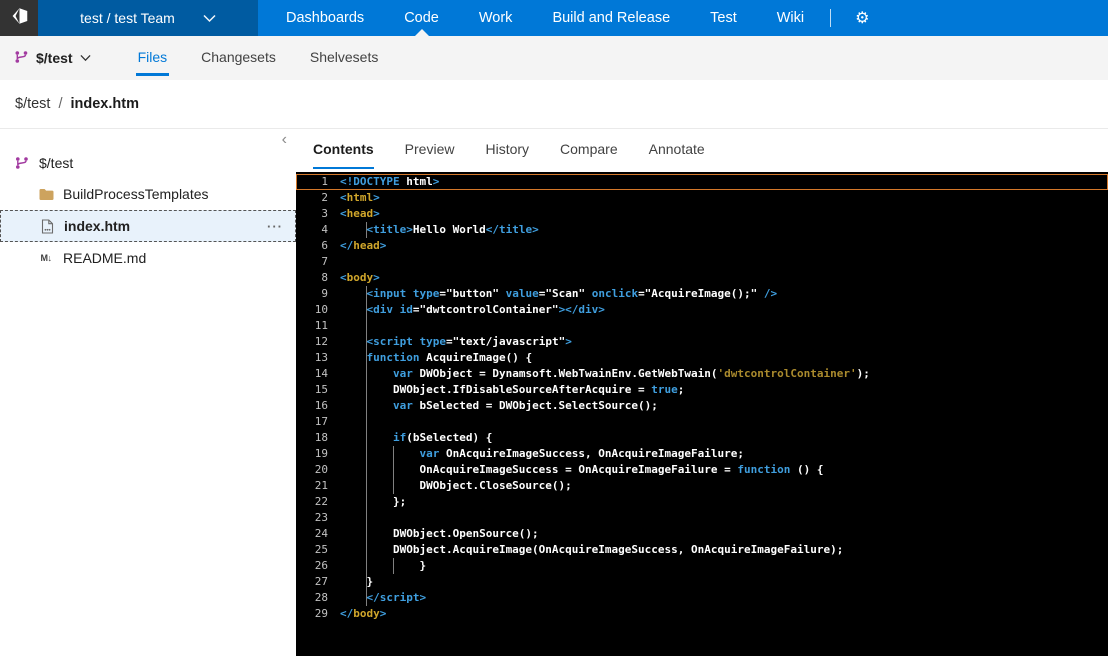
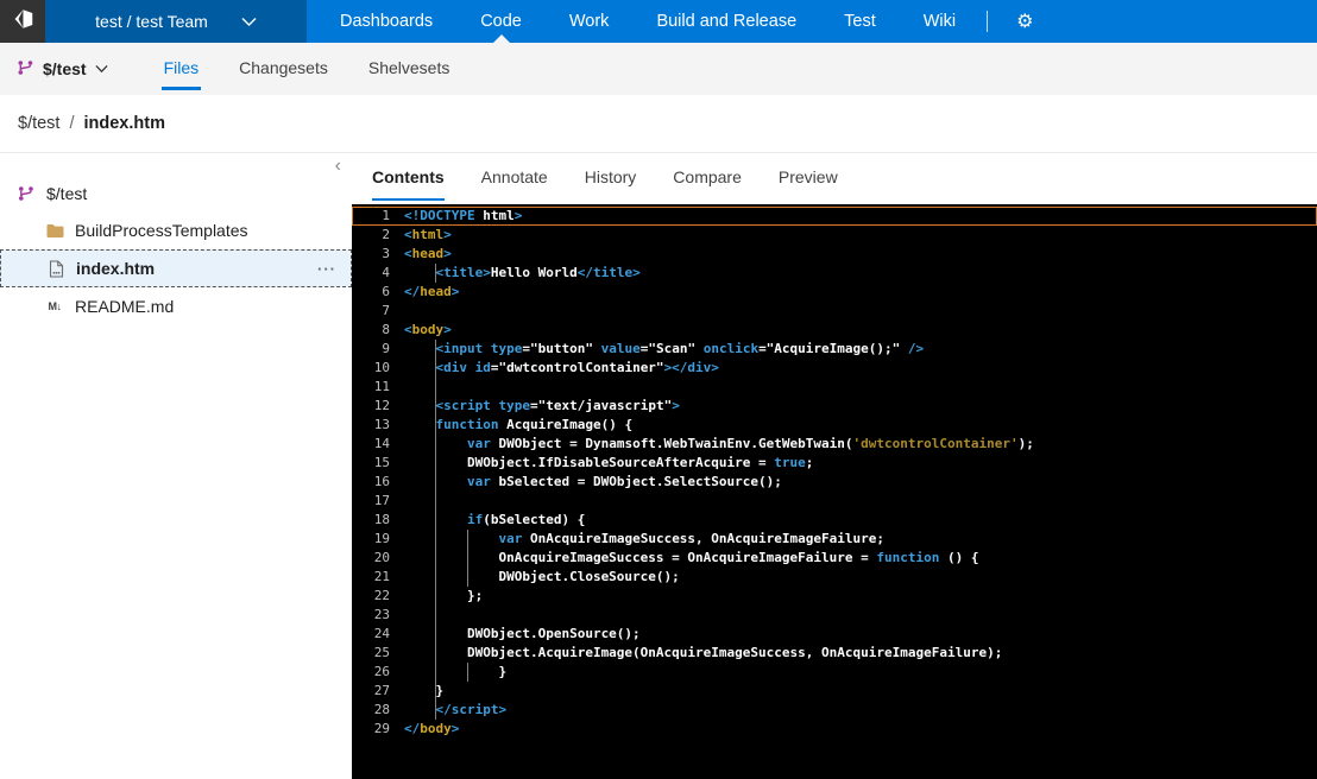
  test / test Team
  Dashboards
  Code
  Work
  Build and Release
  Test
  Wiki
  ⚙
  $/test
  Files
  Changesets
  Shelvesets
  $/test
  /
  index.htm
  ‹
  $/test
  BuildProcessTemplates
  index.htm
  ···
  M↓
  README.md
  Contents
- Preview
+ Annotate
  History
  Compare
- Annotate
+ Preview
  1
  <!DOCTYPE html>
  2
  <html>
  3
  <head>
  4
  <title>Hello World</title>
  6
  </head>
  7
  8
  <body>
  9
  <input type="button" value="Scan" onclick="AcquireImage();" />
  10
  <div id="dwtcontrolContainer"></div>
  11
  12
  <script type="text/javascript">
  13
  function AcquireImage() {
  14
  var DWObject = Dynamsoft.WebTwainEnv.GetWebTwain('dwtcontrolContainer');
  15
  DWObject.IfDisableSourceAfterAcquire = true;
  16
  var bSelected = DWObject.SelectSource();
  17
  18
  if(bSelected) {
  19
  var OnAcquireImageSuccess, OnAcquireImageFailure;
  20
  OnAcquireImageSuccess = OnAcquireImageFailure = function () {
  21
  DWObject.CloseSource();
  22
  };
  23
  24
  DWObject.OpenSource();
  25
  DWObject.AcquireImage(OnAcquireImageSuccess, OnAcquireImageFailure);
  26
  }
  27
  }
  28
  </script>
  29
  </body>
